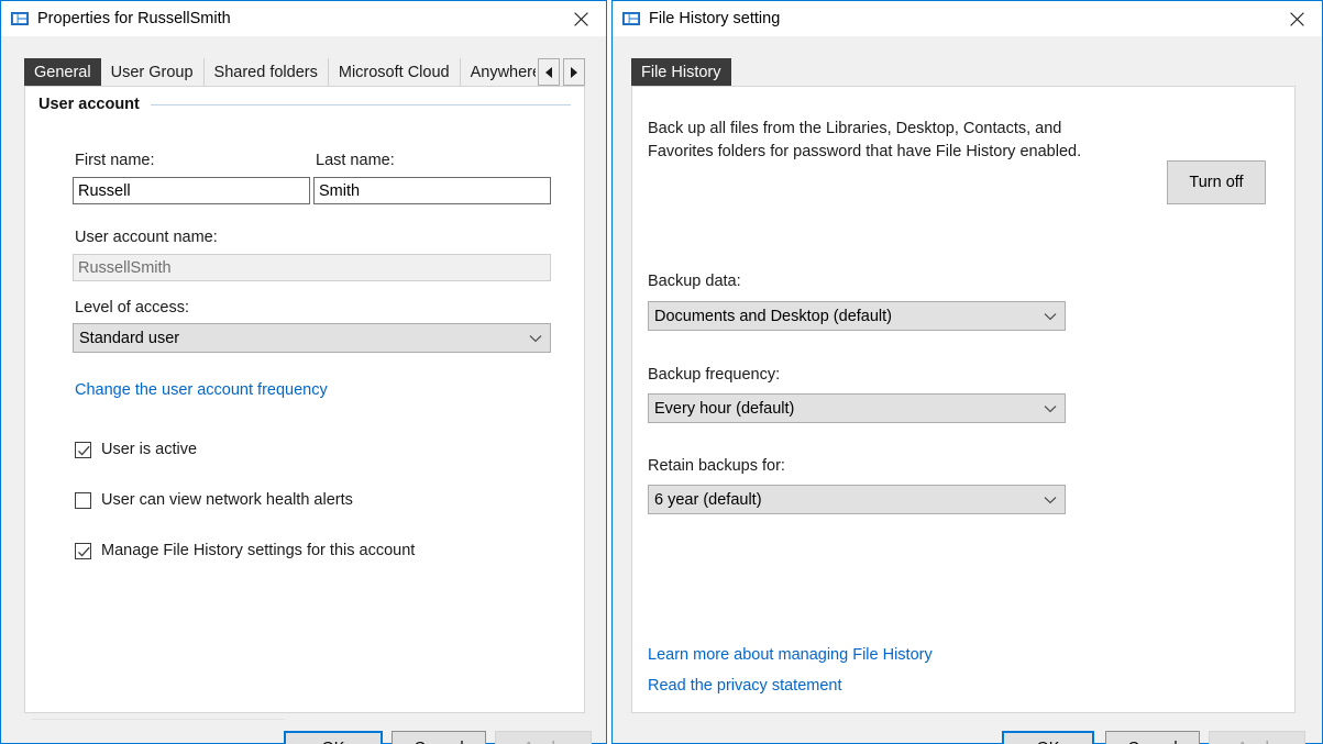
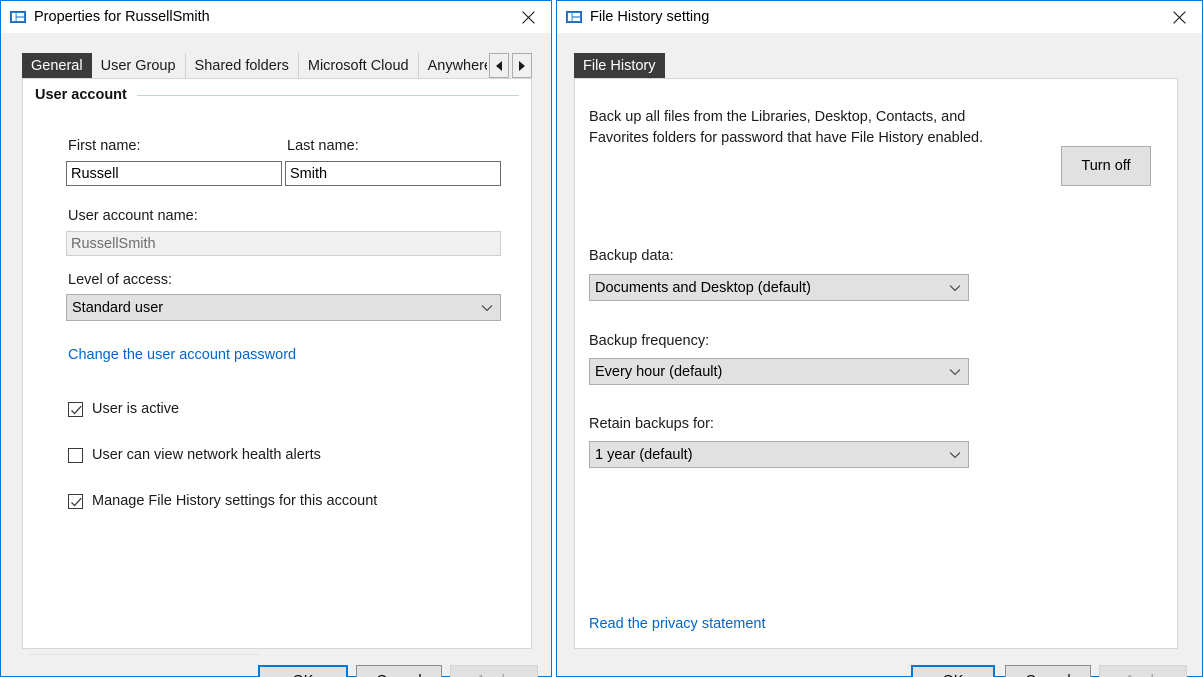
  Properties for RussellSmith
  General
  User Group
  Shared folders
  Microsoft Cloud
  User account
  First name:
  Russell
  Last name:
  Smith
  User account name:
  RussellSmith
  Level of access:
  Standard user
- Change the user account frequency
+ Change the user account password
  User is active
  User can view network health alerts
  Manage File History settings for this account
  File History setting
  File History
  Back up all files from the Libraries, Desktop, Contacts, and Favorites folders for password that have File History enabled.
  Turn off
  Backup data:
  Documents and Desktop (default)
  Backup frequency:
  Every hour (default)
  Retain backups for:
- 6 year (default)
+ 1 year (default)
- Learn more about managing File History
  Read the privacy statement
